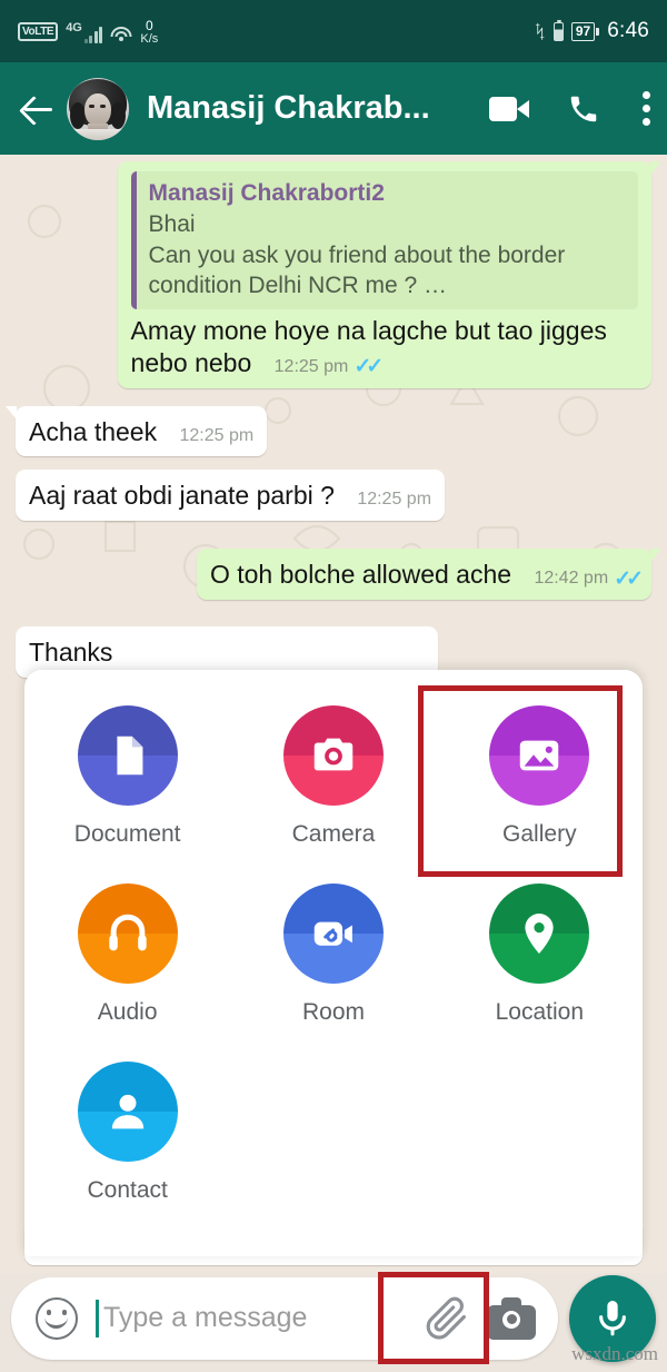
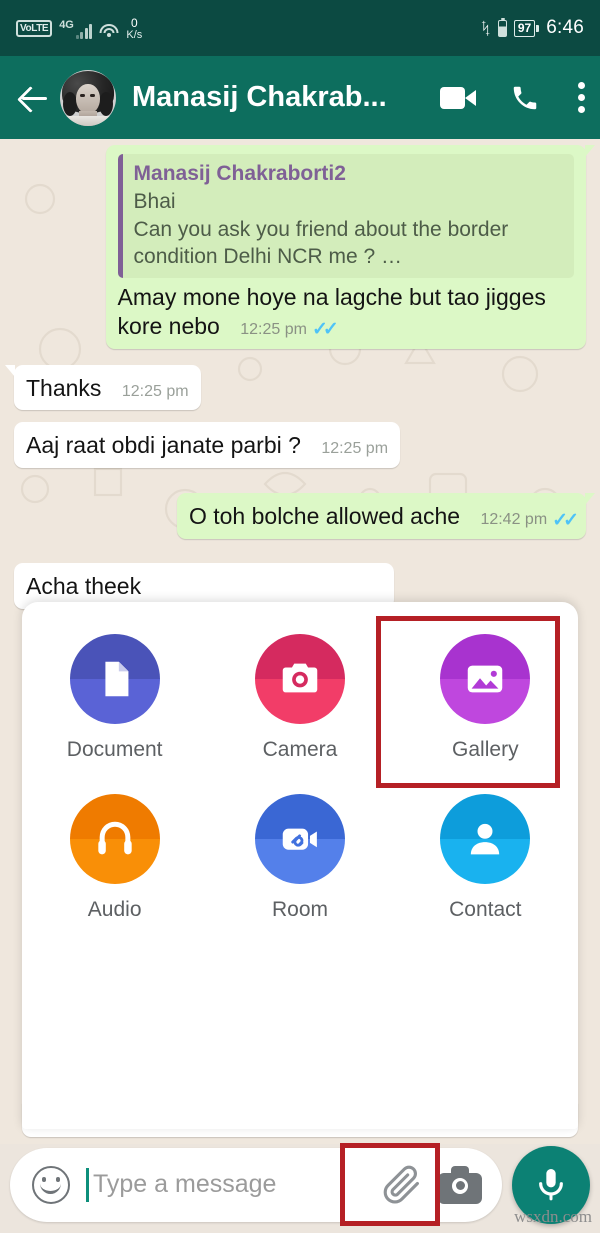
  VoLTE
  4G
  0
  K/s
  ᛪ
  97
  6:46
  Manasij Chakrab...
  Manasij Chakraborti2
  Bhai
  Can you ask you friend about the border condition Delhi NCR me ? …
- Amay mone hoye na lagche but tao jigges nebo nebo
+ Amay mone hoye na lagche but tao jigges kore nebo
  12:25 pm
  ✓✓
- Acha theek
+ Thanks
  12:25 pm
  Aaj raat obdi janate parbi ?
  12:25 pm
  O toh bolche allowed ache
  12:42 pm
  ✓✓
- Thanks
+ Acha theek
  Document
  Camera
  Gallery
  Audio
  Room
- Location
  Contact
  Type a message
  wsxdn.com
